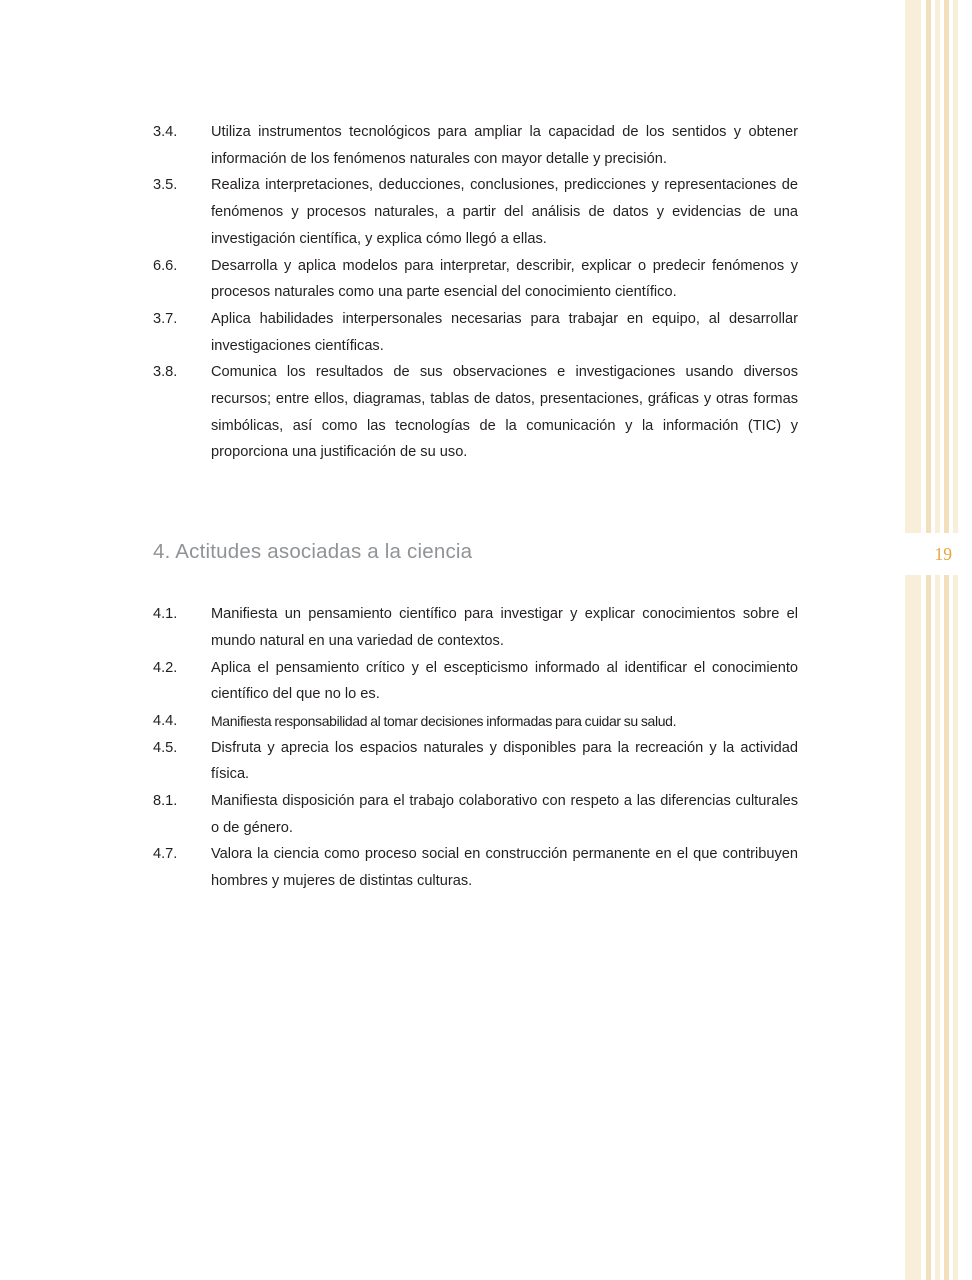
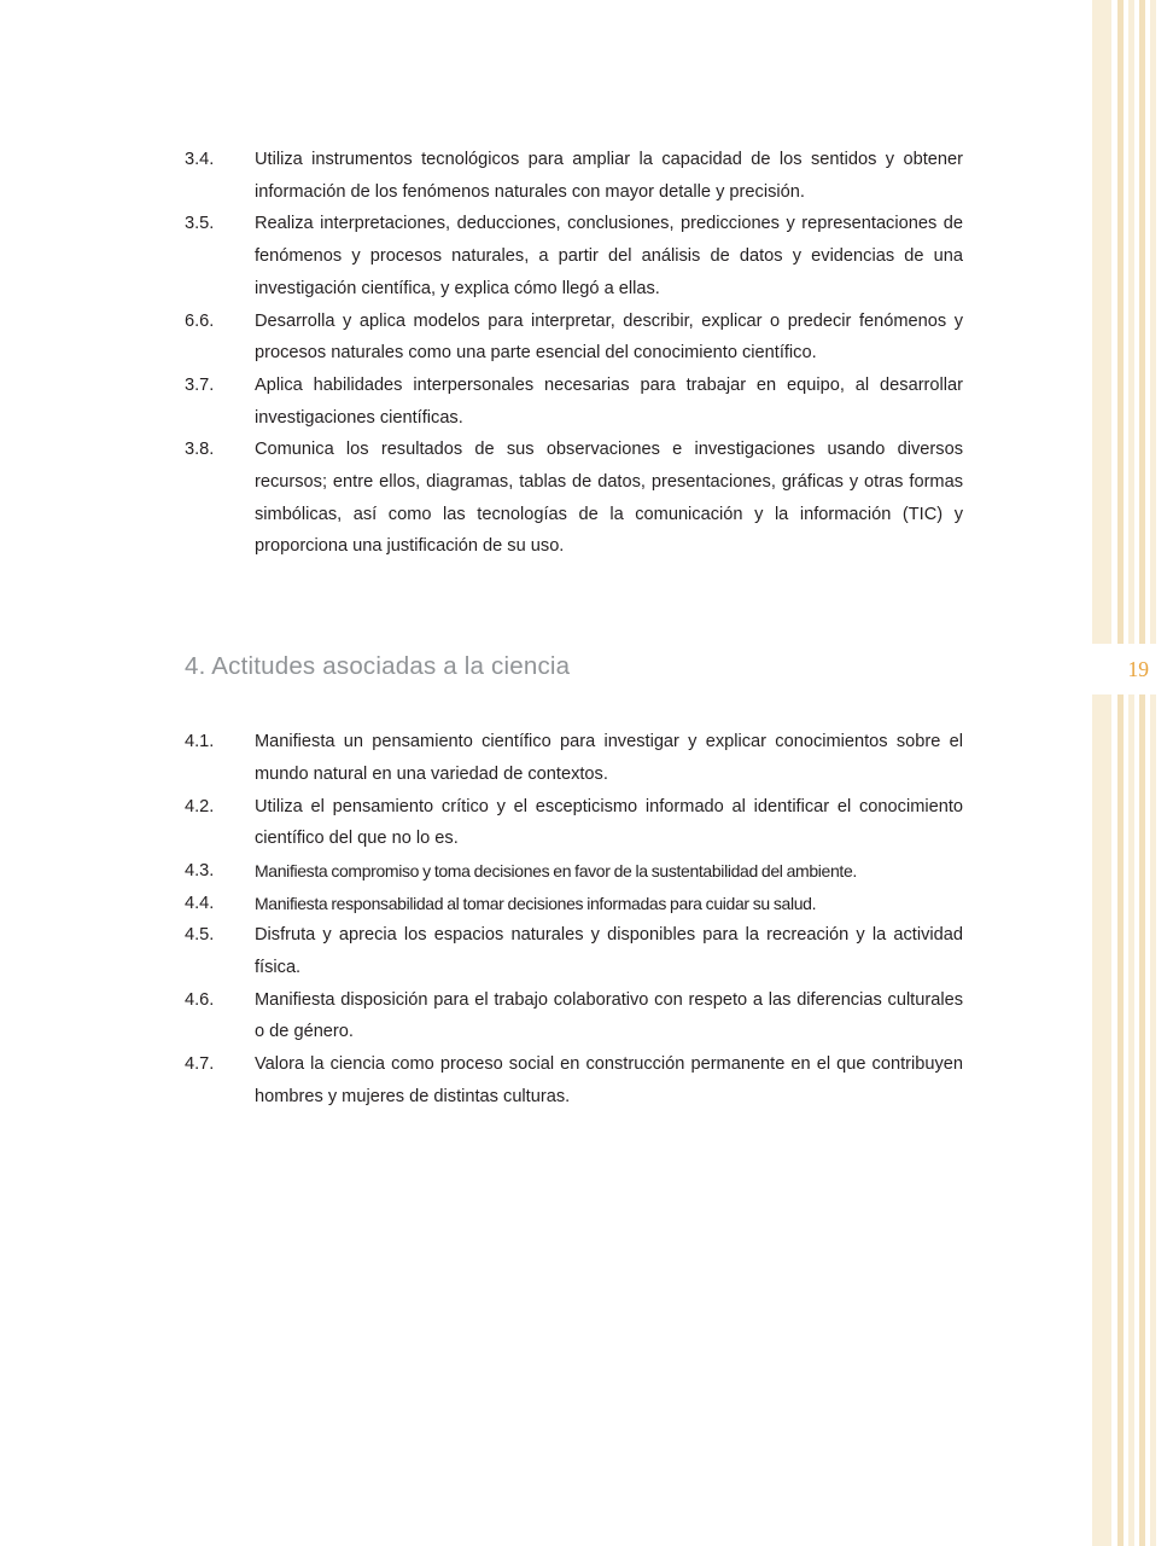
  19
  3.4.
  Utiliza instrumentos tecnológicos para ampliar la capacidad de los sentidos y obtener información de los fenómenos naturales con mayor detalle y precisión.
  3.5.
  Realiza interpretaciones, deducciones, conclusiones, predicciones y representaciones de fenómenos y procesos naturales, a partir del análisis de datos y evidencias de una investigación científica, y explica cómo llegó a ellas.
  6.6.
  Desarrolla y aplica modelos para interpretar, describir, explicar o predecir fenómenos y procesos naturales como una parte esencial del conocimiento científico.
  3.7.
  Aplica habilidades interpersonales necesarias para trabajar en equipo, al desarrollar investigaciones científicas.
  3.8.
  Comunica los resultados de sus observaciones e investigaciones usando diversos recursos; entre ellos, diagramas, tablas de datos, presentaciones, gráficas y otras formas simbólicas, así como las tecnologías de la comunicación y la información (TIC) y proporciona una justificación de su uso.
  4. Actitudes asociadas a la ciencia
  4.1.
  Manifiesta un pensamiento científico para investigar y explicar conocimientos sobre el mundo natural en una variedad de contextos.
  4.2.
- Aplica el pensamiento crítico y el escepticismo informado al identificar el conocimiento científico del que no lo es.
+ Utiliza el pensamiento crítico y el escepticismo informado al identificar el conocimiento científico del que no lo es.
+ 4.3.
+ Manifiesta compromiso y toma decisiones en favor de la sustentabilidad del ambiente.
  4.4.
  Manifiesta responsabilidad al tomar decisiones informadas para cuidar su salud.
  4.5.
  Disfruta y aprecia los espacios naturales y disponibles para la recreación y la actividad física.
- 8.1.
+ 4.6.
  Manifiesta disposición para el trabajo colaborativo con respeto a las diferencias culturales o de género.
  4.7.
  Valora la ciencia como proceso social en construcción permanente en el que contribuyen hombres y mujeres de distintas culturas.
